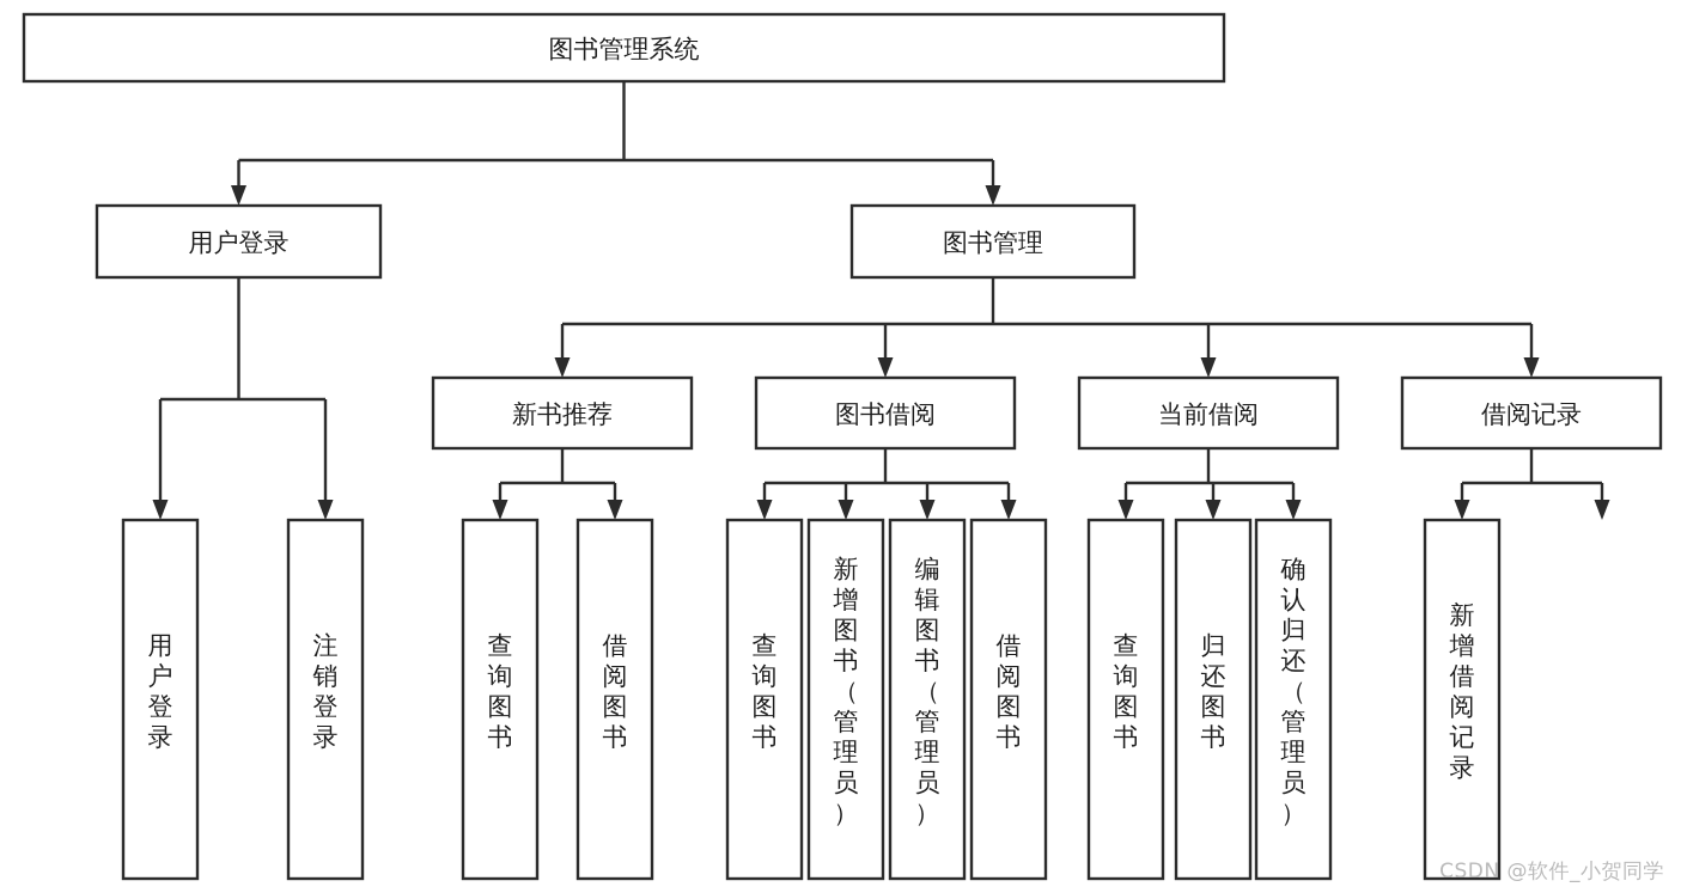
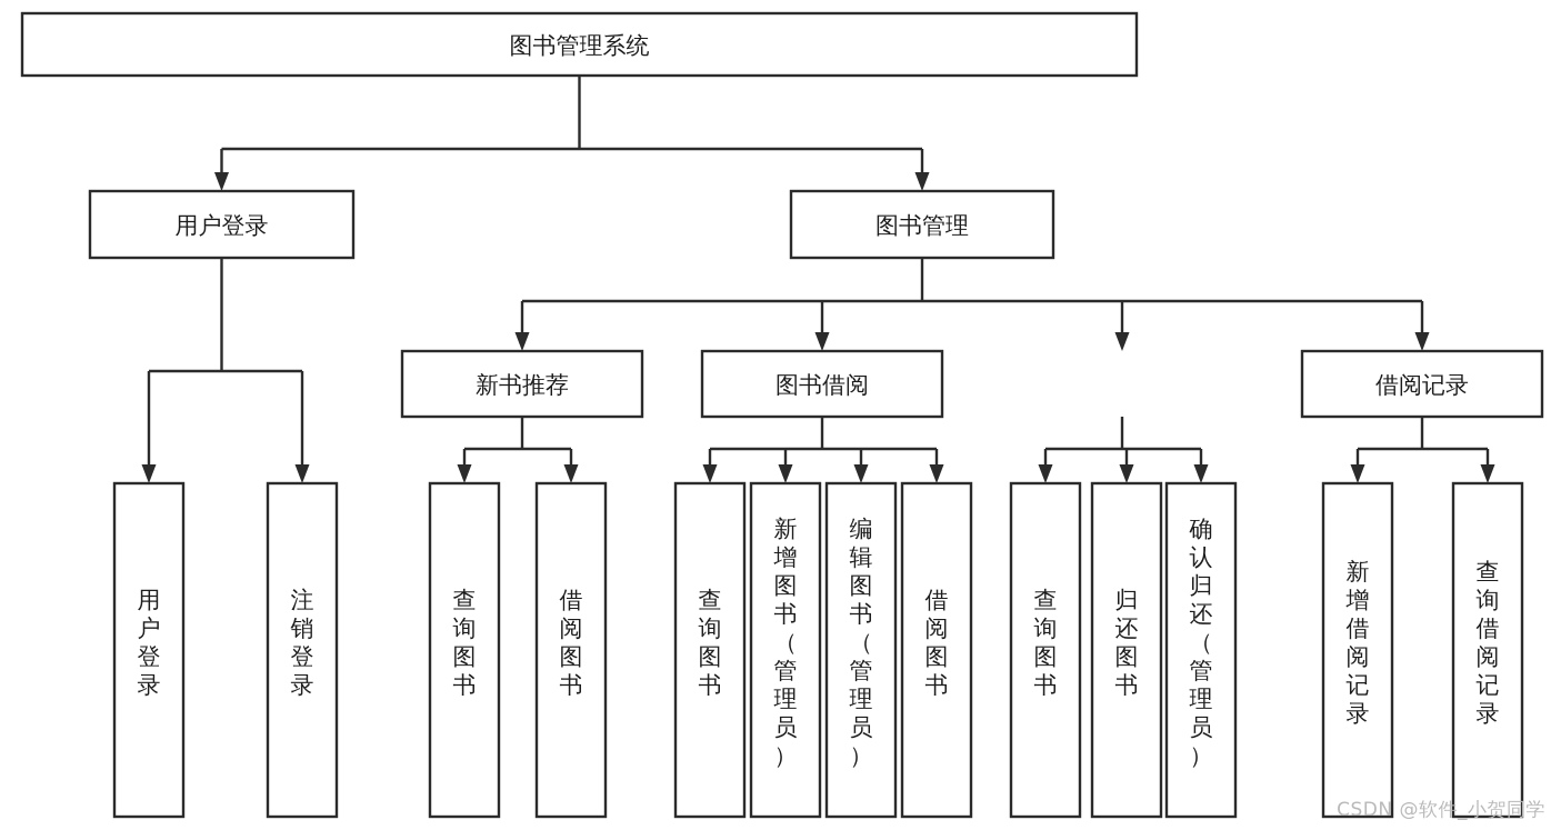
  图书管理系统
  用户登录
  图书管理
  新书推荐
  图书借阅
- 当前借阅
  借阅记录
  用户登录
  注销登录
  查询图书
  借阅图书
  查询图书
  新增图书（管理员）
  编辑图书（管理员）
  借阅图书
  查询图书
  归还图书
  确认归还（管理员）
  新增借阅记录
+ 查询借阅记录
  CSDN @软件_小贺同学
